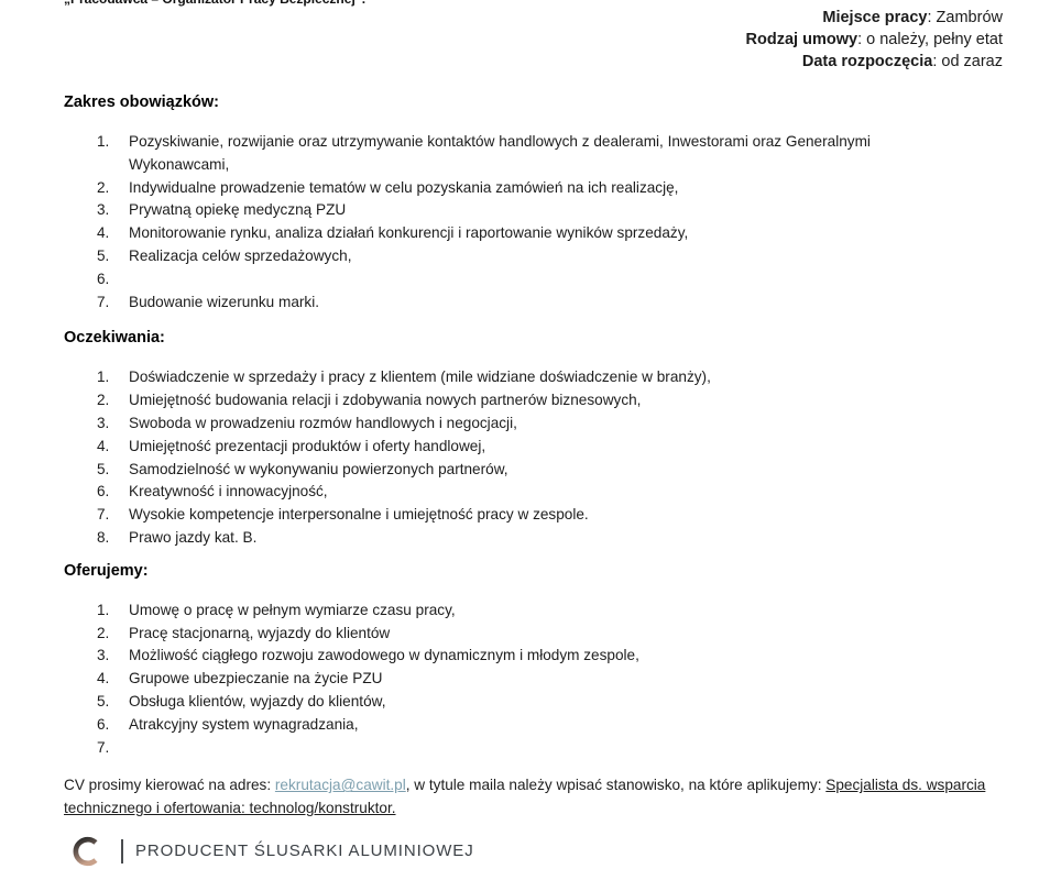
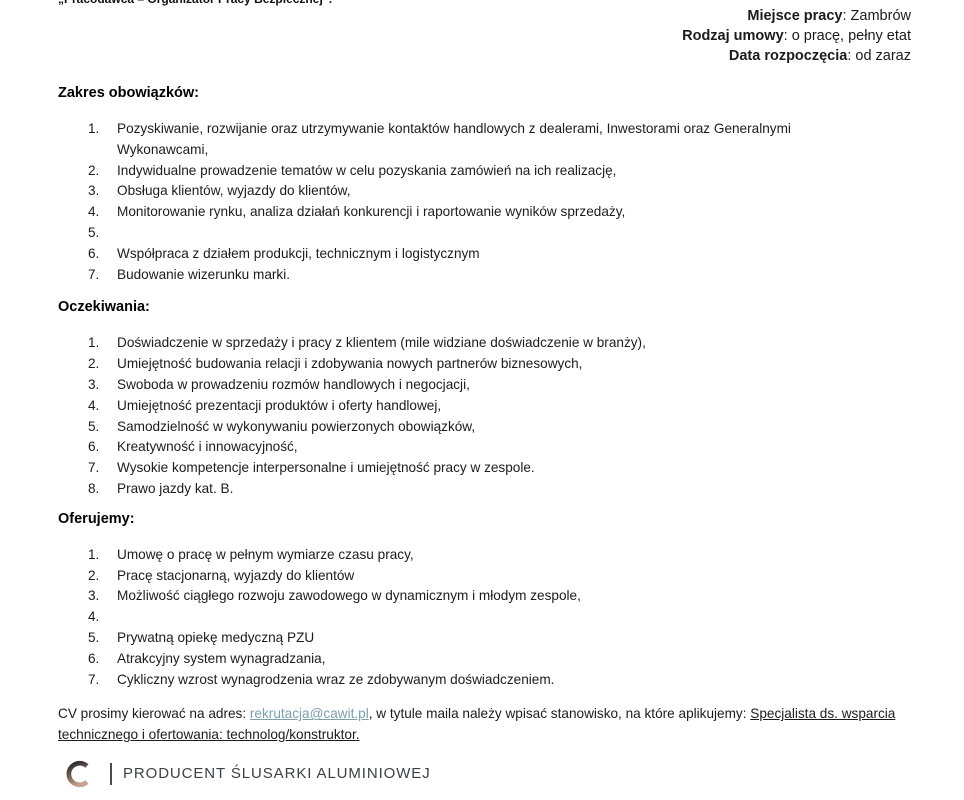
  Miejsce pracy: Zambrów
- Rodzaj umowy: o należy, pełny etat
+ Rodzaj umowy: o pracę, pełny etat
  Data rozpoczęcia: od zaraz
  Zakres obowiązków:
  1.
  Pozyskiwanie, rozwijanie oraz utrzymywanie kontaktów handlowych z dealerami, Inwestorami oraz Generalnymi
  Wykonawcami,
  2.
  Indywidualne prowadzenie tematów w celu pozyskania zamówień na ich realizację,
  3.
- Prywatną opiekę medyczną PZU
+ Obsługa klientów, wyjazdy do klientów,
  4.
  Monitorowanie rynku, analiza działań konkurencji i raportowanie wyników sprzedaży,
  5.
- Realizacja celów sprzedażowych,
  6.
+ Współpraca z działem produkcji, technicznym i logistycznym
  7.
  Budowanie wizerunku marki.
  Oczekiwania:
  1.
  Doświadczenie w sprzedaży i pracy z klientem (mile widziane doświadczenie w branży),
  2.
  Umiejętność budowania relacji i zdobywania nowych partnerów biznesowych,
  3.
  Swoboda w prowadzeniu rozmów handlowych i negocjacji,
  4.
  Umiejętność prezentacji produktów i oferty handlowej,
  5.
- Samodzielność w wykonywaniu powierzonych partnerów,
+ Samodzielność w wykonywaniu powierzonych obowiązków,
  6.
  Kreatywność i innowacyjność,
  7.
  Wysokie kompetencje interpersonalne i umiejętność pracy w zespole.
  8.
  Prawo jazdy kat. B.
  Oferujemy:
  1.
  Umowę o pracę w pełnym wymiarze czasu pracy,
  2.
  Pracę stacjonarną, wyjazdy do klientów
  3.
  Możliwość ciągłego rozwoju zawodowego w dynamicznym i młodym zespole,
  4.
- Grupowe ubezpieczanie na życie PZU
  5.
- Obsługa klientów, wyjazdy do klientów,
+ Prywatną opiekę medyczną PZU
  6.
  Atrakcyjny system wynagradzania,
  7.
+ Cykliczny wzrost wynagrodzenia wraz ze zdobywanym doświadczeniem.
  CV prosimy kierować na adres: rekrutacja@cawit.pl, w tytule maila należy wpisać stanowisko, na które aplikujemy: Specjalista ds. wsparcia technicznego i ofertowania: technolog/konstruktor.
  PRODUCENT ŚLUSARKI ALUMINIOWEJ
